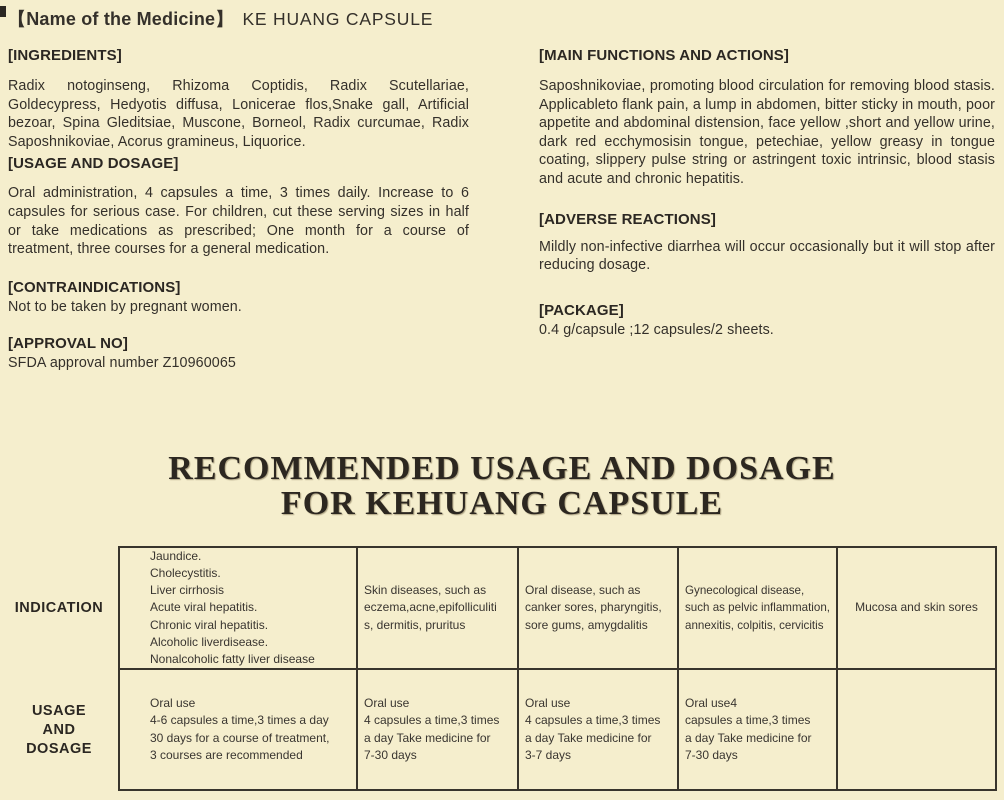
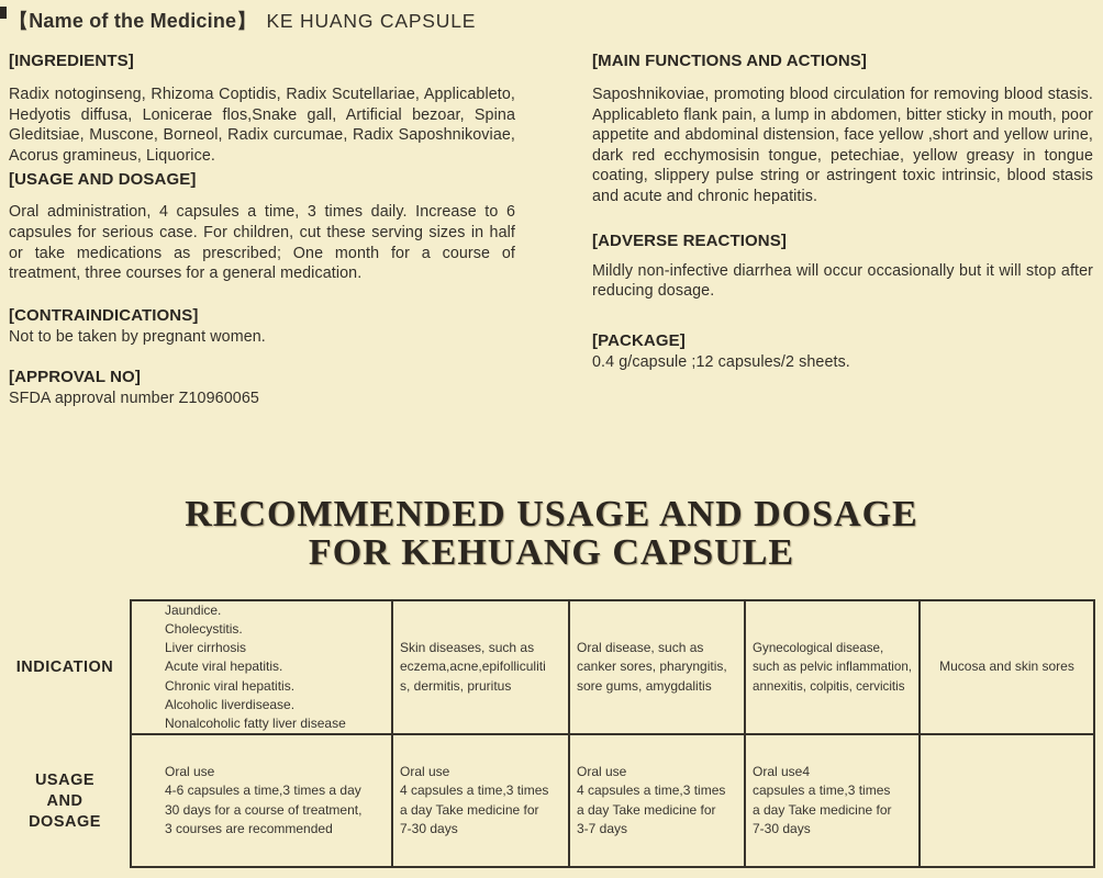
  【Name of the Medicine】 KE HUANG CAPSULE
  [INGREDIENTS]
- Radix notoginseng, Rhizoma Coptidis, Radix Scutellariae, Goldecypress, Hedyotis diffusa, Lonicerae flos,Snake gall, Artificial bezoar, Spina Gleditsiae, Muscone, Borneol, Radix curcumae, Radix Saposhnikoviae, Acorus gramineus, Liquorice.
+ Radix notoginseng, Rhizoma Coptidis, Radix Scutellariae, Applicableto, Hedyotis diffusa, Lonicerae flos,Snake gall, Artificial bezoar, Spina Gleditsiae, Muscone, Borneol, Radix curcumae, Radix Saposhnikoviae, Acorus gramineus, Liquorice.
  [USAGE AND DOSAGE]
  Oral administration, 4 capsules a time, 3 times daily. Increase to 6 capsules for serious case. For children, cut these serving sizes in half or take medications as prescribed; One month for a course of treatment, three courses for a general medication.
  [CONTRAINDICATIONS]
  Not to be taken by pregnant women.
  [APPROVAL NO]
  SFDA approval number Z10960065
  [MAIN FUNCTIONS AND ACTIONS]
  Saposhnikoviae, promoting blood circulation for removing blood stasis. Applicableto flank pain, a lump in abdomen, bitter sticky in mouth, poor appetite and abdominal distension, face yellow ,short and yellow urine, dark red ecchymosisin tongue, petechiae, yellow greasy in tongue coating, slippery pulse string or astringent toxic intrinsic, blood stasis and acute and chronic hepatitis.
  [ADVERSE REACTIONS]
  Mildly non-infective diarrhea will occur occasionally but it will stop after reducing dosage.
  [PACKAGE]
  0.4 g/capsule ;12 capsules/2 sheets.
  RECOMMENDED USAGE AND DOSAGE
  FOR KEHUANG CAPSULE
  INDICATION
  USAGE
  AND
  DOSAGE
  Jaundice.
  Cholecystitis.
  Liver cirrhosis
  Acute viral hepatitis.
  Chronic viral hepatitis.
  Alcoholic liverdisease.
  Nonalcoholic fatty liver disease
  Skin diseases, such as
  eczema,acne,epifolliculiti
  s, dermitis, pruritus
  Oral disease, such as
  canker sores, pharyngitis,
  sore gums, amygdalitis
  Gynecological disease,
  such as pelvic inflammation,
  annexitis, colpitis, cervicitis
  Mucosa and skin sores
  Oral use
  4-6 capsules a time,3 times a day
  30 days for a course of treatment,
  3 courses are recommended
  Oral use
  4 capsules a time,3 times
  a day Take medicine for
  7-30 days
  Oral use
  4 capsules a time,3 times
  a day Take medicine for
  3-7 days
  Oral use4
  capsules a time,3 times
  a day Take medicine for
  7-30 days
